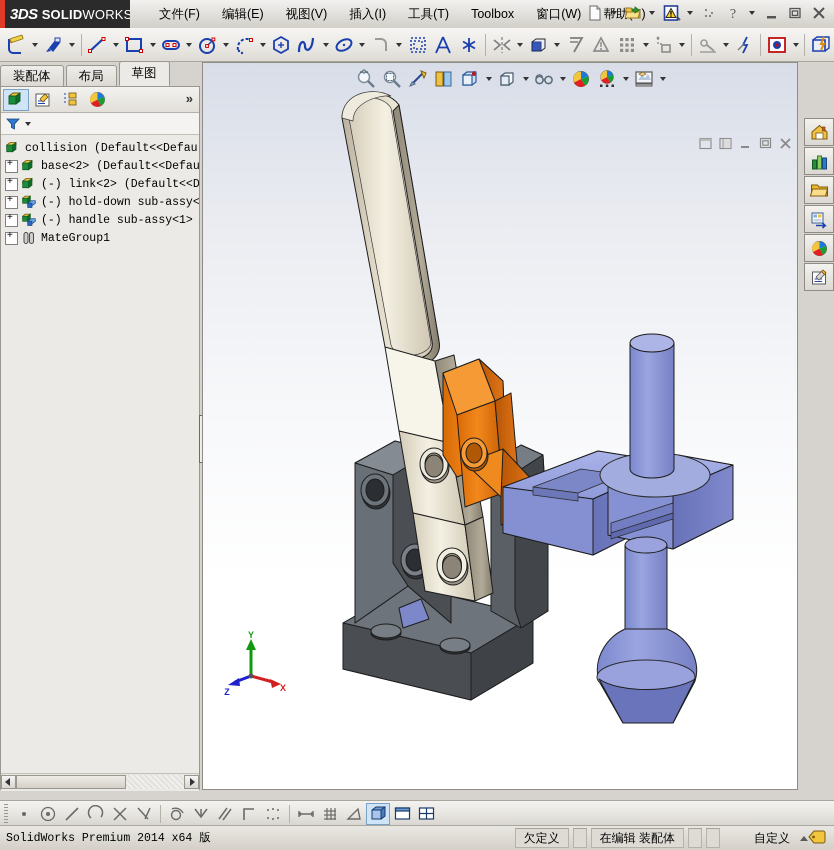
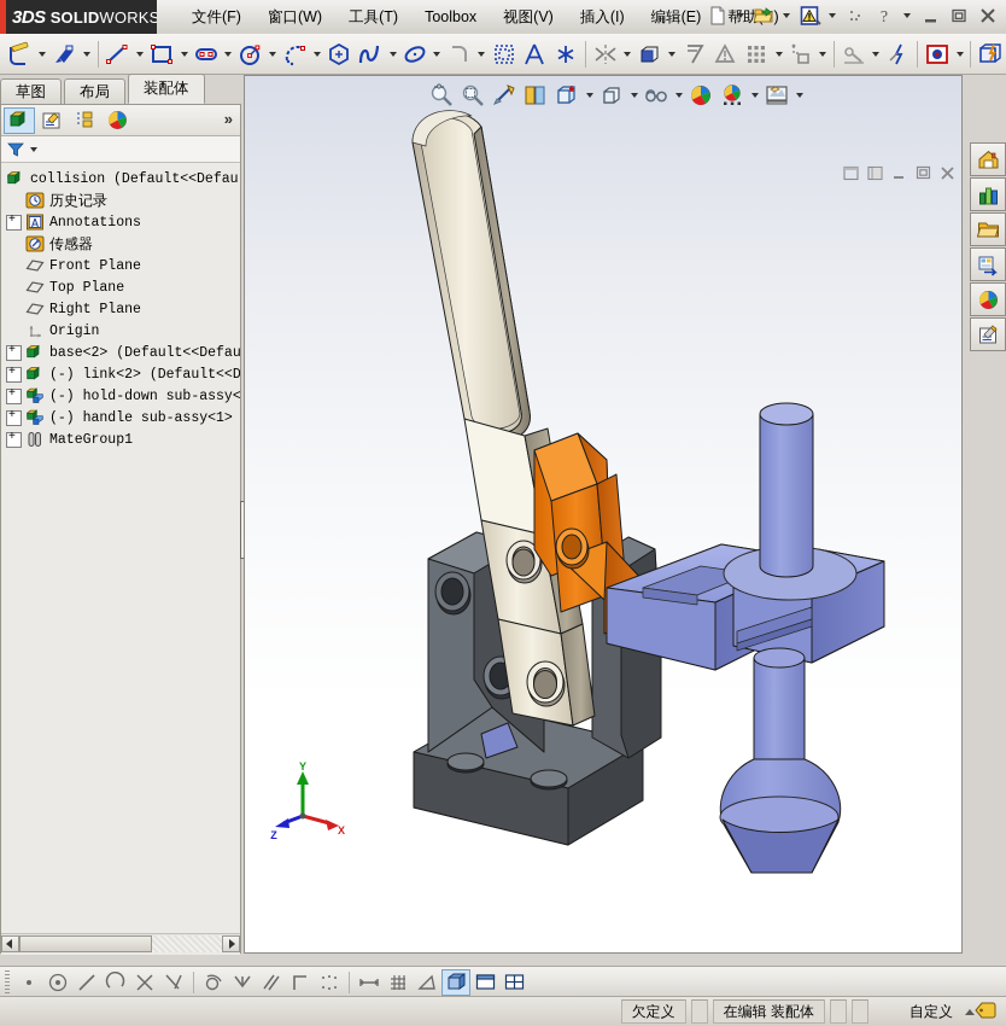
  3DS
  SOLIDWORKS
  文件(F)
- 编辑(E)
+ 窗口(W)
- 视图(V)
+ 工具(T)
- 插入(I)
+ Toolbox
- 工具(T)
+ 视图(V)
- Toolbox
+ 插入(I)
- 窗口(W)
+ 编辑(E)
  ?
- 装配体
+ 草图
  布局
- 草图
+ 装配体
  »
  collision (Default<<Defau
+ 历史记录
+ Annotations
+ 传感器
+ Front Plane
+ Top Plane
+ Right Plane
+ Origin
  base<2> (Default<<Defau
  (-) link<2> (Default<<D
  (-) hold-down sub-assy<
  (-) handle sub-assy<1>
  MateGroup1
  Y
  X
  Z
- SolidWorks Premium 2014 x64 版
  欠定义
  在编辑 装配体
  自定义
